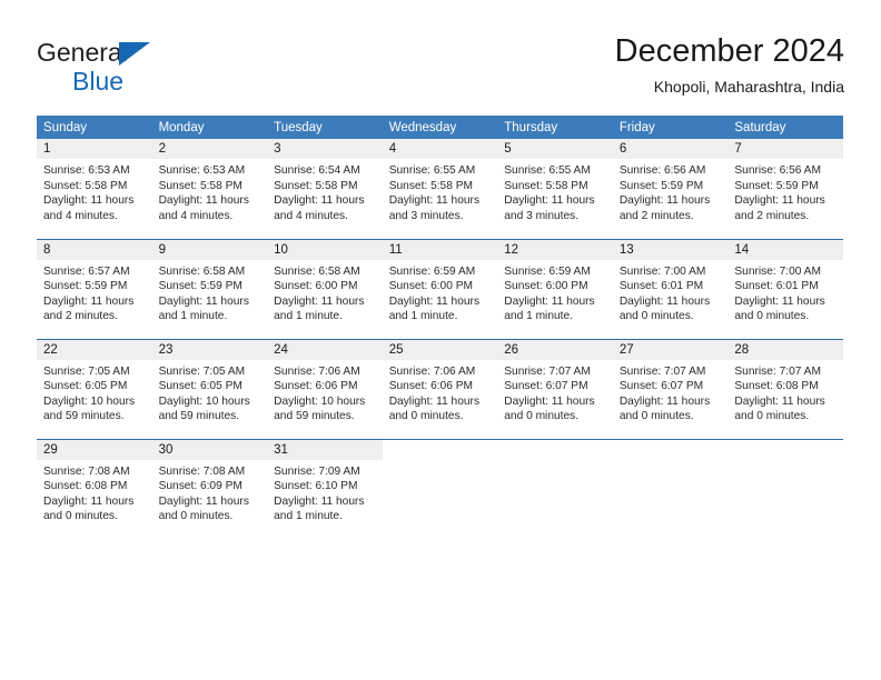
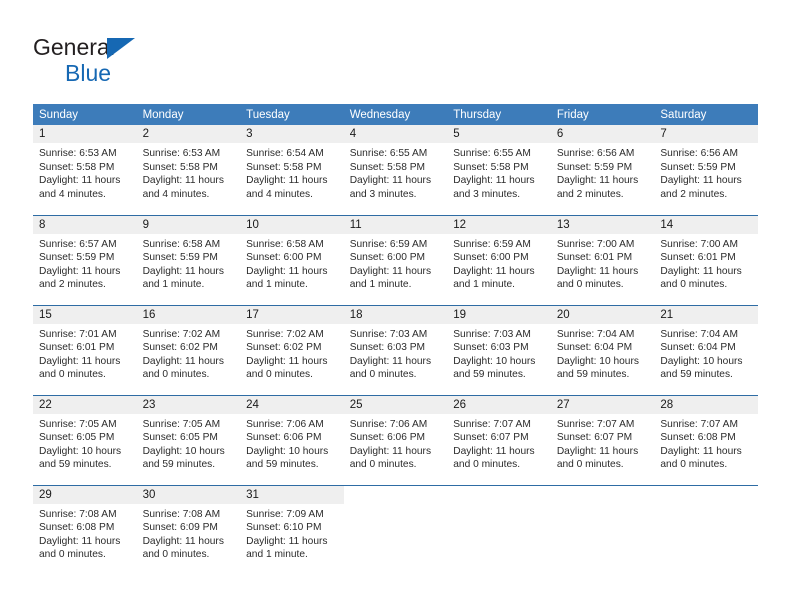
  General
  Blue
- December 2024
- Khopoli, Maharashtra, India
  Sunday	Monday	Tuesday	Wednesday	Thursday	Friday	Saturday
  1Sunrise: 6:53 AMSunset: 5:58 PMDaylight: 11 hoursand 4 minutes.	2Sunrise: 6:53 AMSunset: 5:58 PMDaylight: 11 hoursand 4 minutes.	3Sunrise: 6:54 AMSunset: 5:58 PMDaylight: 11 hoursand 4 minutes.	4Sunrise: 6:55 AMSunset: 5:58 PMDaylight: 11 hoursand 3 minutes.	5Sunrise: 6:55 AMSunset: 5:58 PMDaylight: 11 hoursand 3 minutes.	6Sunrise: 6:56 AMSunset: 5:59 PMDaylight: 11 hoursand 2 minutes.	7Sunrise: 6:56 AMSunset: 5:59 PMDaylight: 11 hoursand 2 minutes.
  8Sunrise: 6:57 AMSunset: 5:59 PMDaylight: 11 hoursand 2 minutes.	9Sunrise: 6:58 AMSunset: 5:59 PMDaylight: 11 hoursand 1 minute.	10Sunrise: 6:58 AMSunset: 6:00 PMDaylight: 11 hoursand 1 minute.	11Sunrise: 6:59 AMSunset: 6:00 PMDaylight: 11 hoursand 1 minute.	12Sunrise: 6:59 AMSunset: 6:00 PMDaylight: 11 hoursand 1 minute.	13Sunrise: 7:00 AMSunset: 6:01 PMDaylight: 11 hoursand 0 minutes.	14Sunrise: 7:00 AMSunset: 6:01 PMDaylight: 11 hoursand 0 minutes.
+ 15Sunrise: 7:01 AMSunset: 6:01 PMDaylight: 11 hoursand 0 minutes.	16Sunrise: 7:02 AMSunset: 6:02 PMDaylight: 11 hoursand 0 minutes.	17Sunrise: 7:02 AMSunset: 6:02 PMDaylight: 11 hoursand 0 minutes.	18Sunrise: 7:03 AMSunset: 6:03 PMDaylight: 11 hoursand 0 minutes.	19Sunrise: 7:03 AMSunset: 6:03 PMDaylight: 10 hoursand 59 minutes.	20Sunrise: 7:04 AMSunset: 6:04 PMDaylight: 10 hoursand 59 minutes.	21Sunrise: 7:04 AMSunset: 6:04 PMDaylight: 10 hoursand 59 minutes.
  22Sunrise: 7:05 AMSunset: 6:05 PMDaylight: 10 hoursand 59 minutes.	23Sunrise: 7:05 AMSunset: 6:05 PMDaylight: 10 hoursand 59 minutes.	24Sunrise: 7:06 AMSunset: 6:06 PMDaylight: 10 hoursand 59 minutes.	25Sunrise: 7:06 AMSunset: 6:06 PMDaylight: 11 hoursand 0 minutes.	26Sunrise: 7:07 AMSunset: 6:07 PMDaylight: 11 hoursand 0 minutes.	27Sunrise: 7:07 AMSunset: 6:07 PMDaylight: 11 hoursand 0 minutes.	28Sunrise: 7:07 AMSunset: 6:08 PMDaylight: 11 hoursand 0 minutes.
  29Sunrise: 7:08 AMSunset: 6:08 PMDaylight: 11 hoursand 0 minutes.	30Sunrise: 7:08 AMSunset: 6:09 PMDaylight: 11 hoursand 0 minutes.	31Sunrise: 7:09 AMSunset: 6:10 PMDaylight: 11 hoursand 1 minute.
